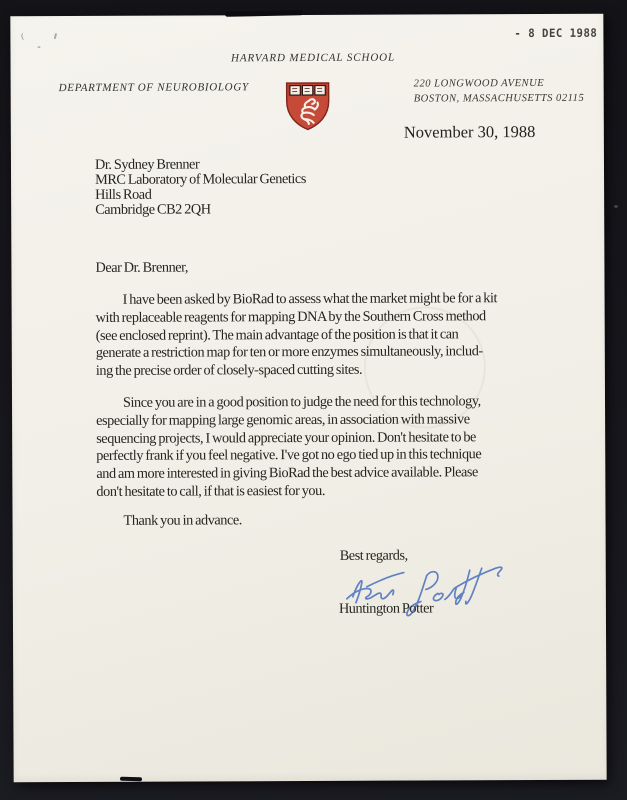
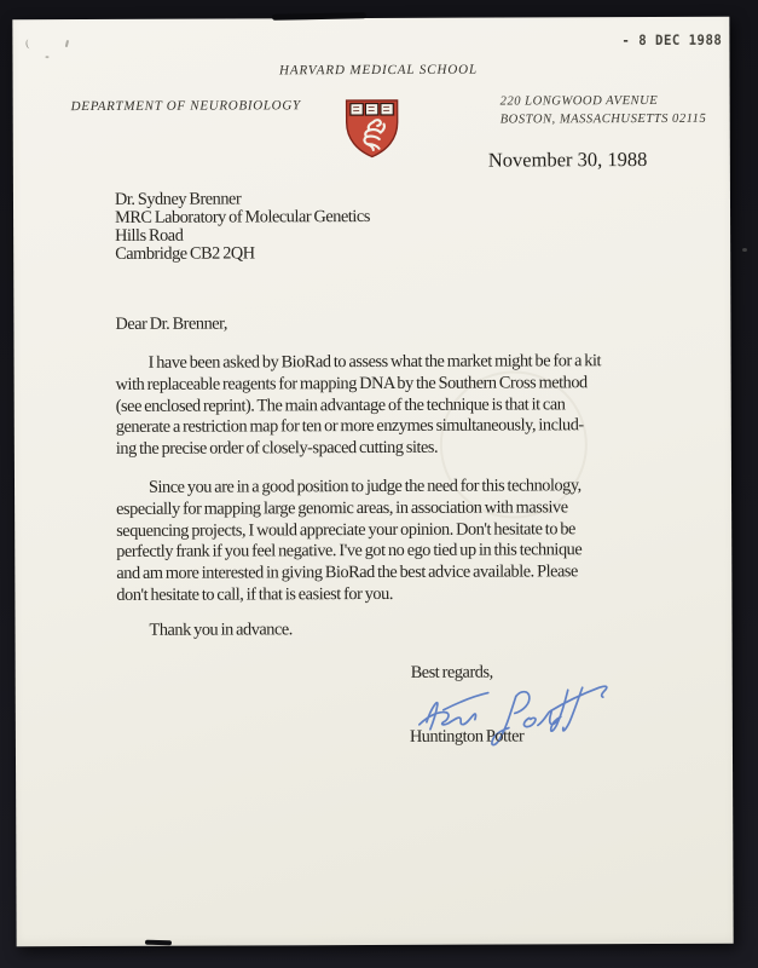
  - 8 DEC 1988
  HARVARD MEDICAL SCHOOL
  DEPARTMENT OF NEUROBIOLOGY
  220 LONGWOOD AVENUE
  BOSTON, MASSACHUSETTS 02115
  November 30, 1988
  Dr. Sydney Brenner
  MRC Laboratory of Molecular Genetics
  Hills Road
  Cambridge CB2 2QH
  Dear Dr. Brenner,
  I have been asked by BioRad to assess what the market might be for a kit
  with replaceable reagents for mapping DNA by the Southern Cross method
- (see enclosed reprint). The main advantage of the position is that it can
+ (see enclosed reprint). The main advantage of the technique is that it can
  generate a restriction map for ten or more enzymes simultaneously, includ-
  ing the precise order of closely-spaced cutting sites.
  Since you are in a good position to judge the need for this technology,
  especially for mapping large genomic areas, in association with massive
  sequencing projects, I would appreciate your opinion. Don't hesitate to be
  perfectly frank if you feel negative. I've got no ego tied up in this technique
  and am more interested in giving BioRad the best advice available. Please
  don't hesitate to call, if that is easiest for you.
  Thank you in advance.
  Best regards,
  Huntington Potter
